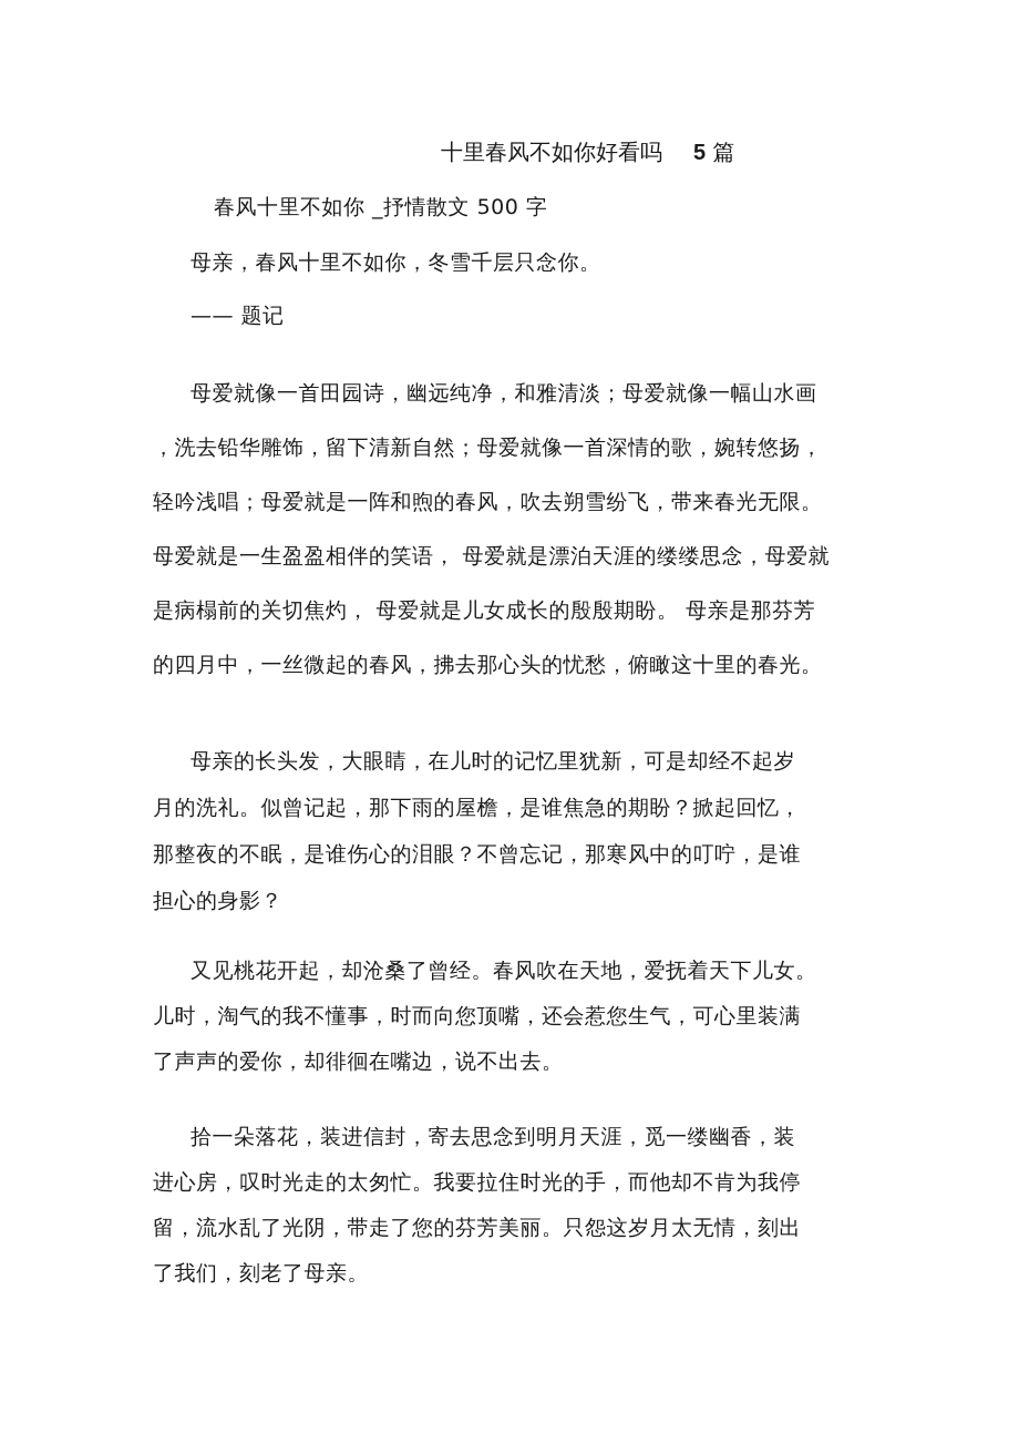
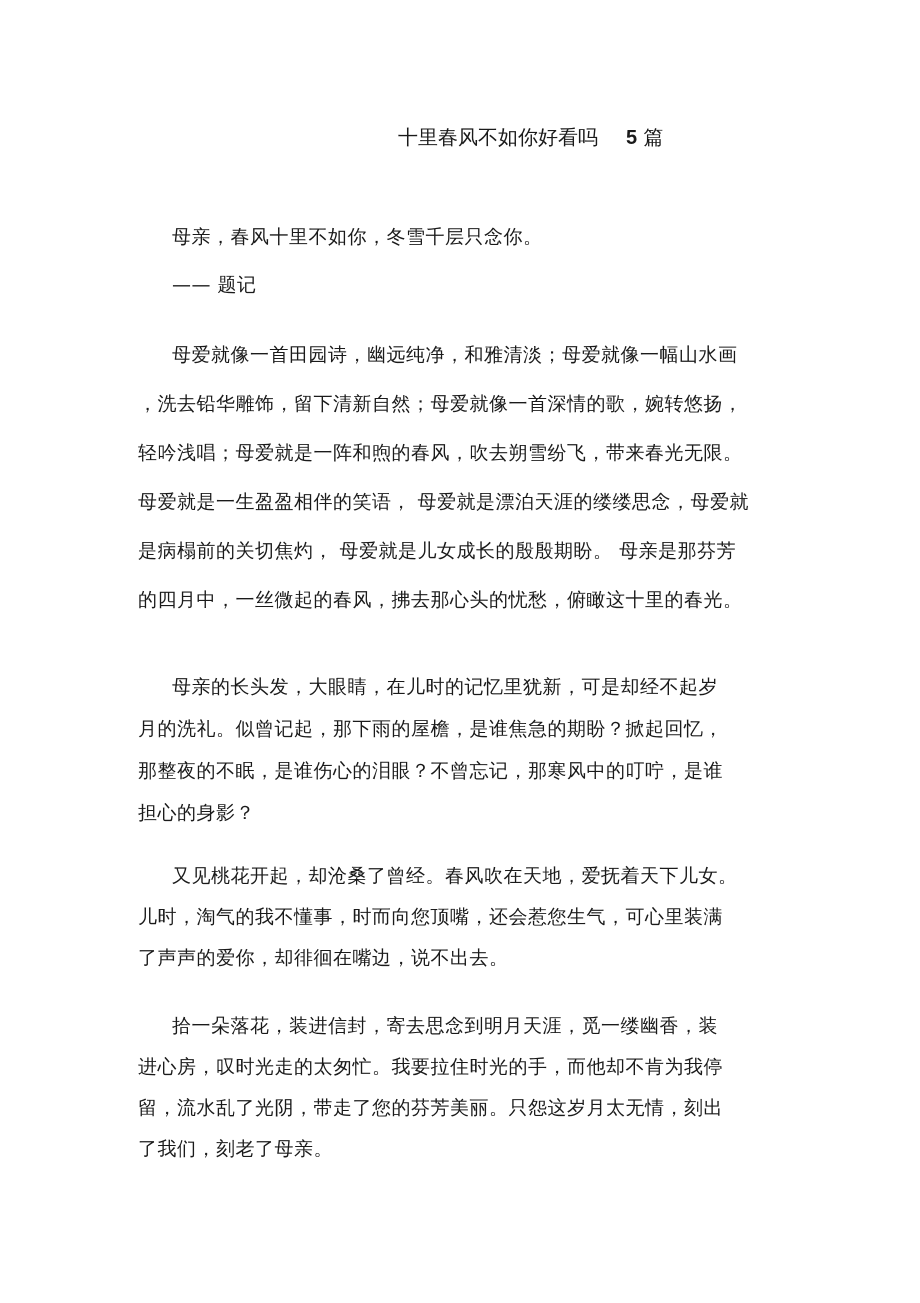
  十里春风不如你好看吗 5 篇
- 春风十里不如你 _抒情散文 500 字
  母亲，春风十里不如你，冬雪千层只念你。
  —— 题记
  母爱就像一首田园诗，幽远纯净，和雅清淡；母爱就像一幅山水画
  ，洗去铅华雕饰，留下清新自然；母爱就像一首深情的歌，婉转悠扬，
  轻吟浅唱；母爱就是一阵和煦的春风，吹去朔雪纷飞，带来春光无限。
  母爱就是一生盈盈相伴的笑语， 母爱就是漂泊天涯的缕缕思念，母爱就
  是病榻前的关切焦灼， 母爱就是儿女成长的殷殷期盼。 母亲是那芬芳
  的四月中，一丝微起的春风，拂去那心头的忧愁，俯瞰这十里的春光。
  母亲的长头发，大眼睛，在儿时的记忆里犹新，可是却经不起岁
  月的洗礼。似曾记起，那下雨的屋檐，是谁焦急的期盼？掀起回忆，
  那整夜的不眠，是谁伤心的泪眼？不曾忘记，那寒风中的叮咛，是谁
  担心的身影？
  又见桃花开起，却沧桑了曾经。春风吹在天地，爱抚着天下儿女。
  儿时，淘气的我不懂事，时而向您顶嘴，还会惹您生气，可心里装满
  了声声的爱你，却徘徊在嘴边，说不出去。
  拾一朵落花，装进信封，寄去思念到明月天涯，觅一缕幽香，装
  进心房，叹时光走的太匆忙。我要拉住时光的手，而他却不肯为我停
  留，流水乱了光阴，带走了您的芬芳美丽。只怨这岁月太无情，刻出
  了我们，刻老了母亲。
